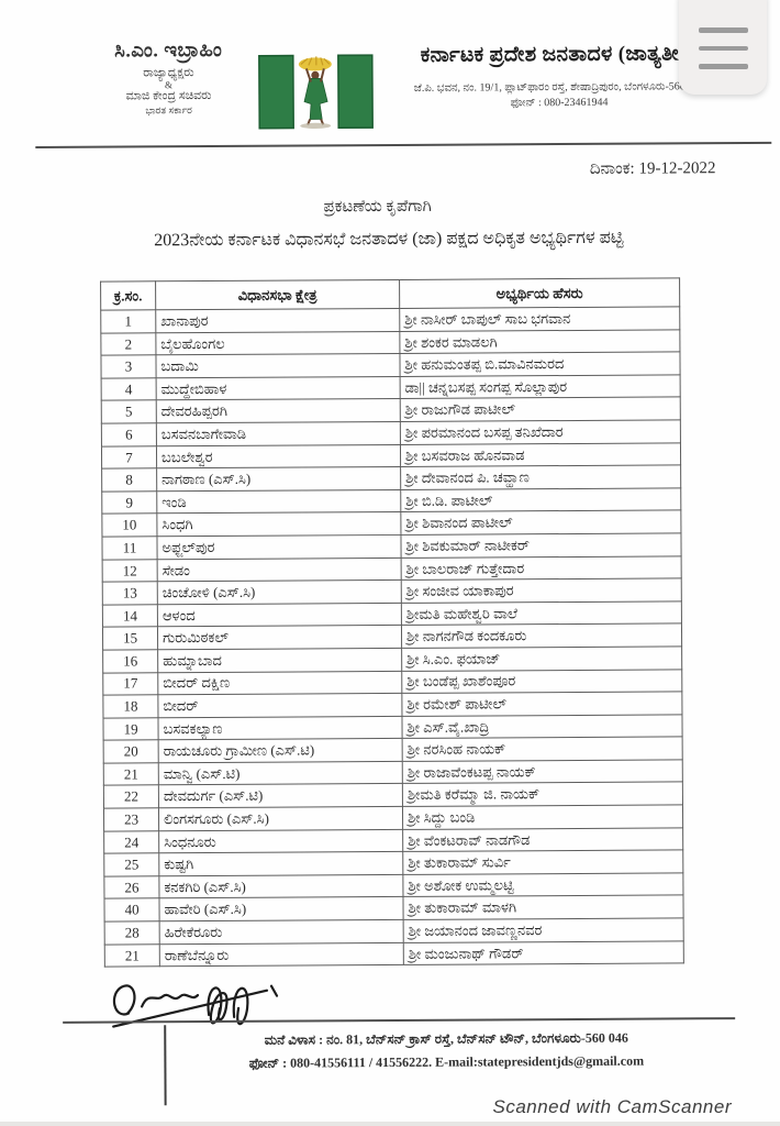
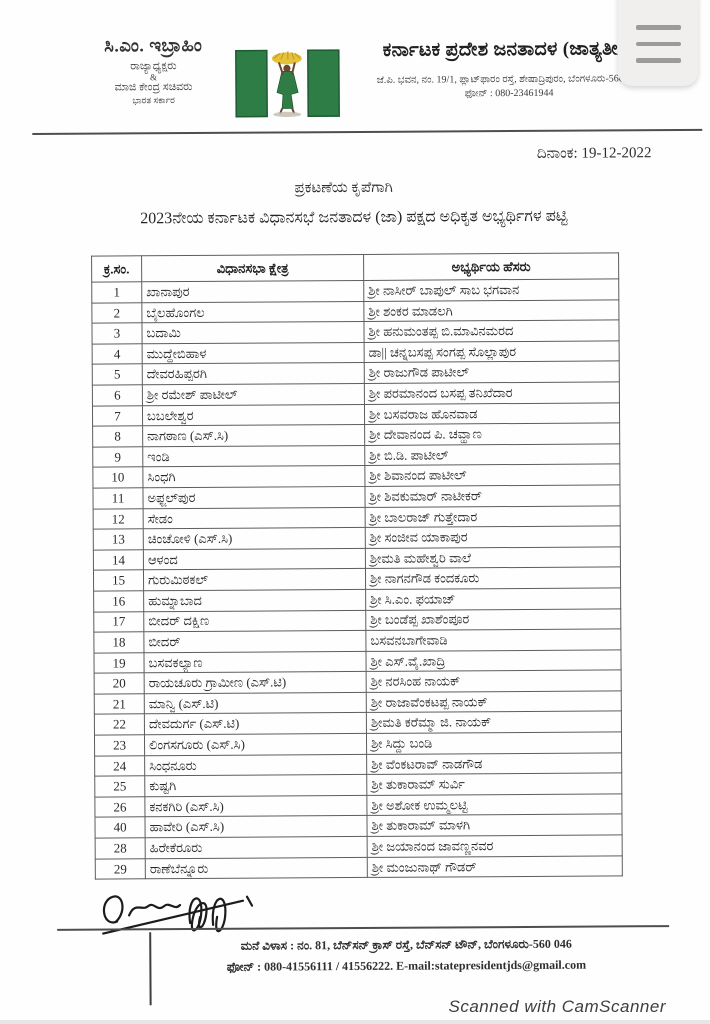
  ಸಿ.ಎಂ. ಇಬ್ರಾಹಿಂ
  ರಾಜ್ಯಾಧ್ಯಕ್ಷರು
  &
  ಮಾಜಿ ಕೇಂದ್ರ ಸಚಿವರು
  ಭಾರತ ಸರ್ಕಾರ
  ಕರ್ನಾಟಕ ಪ್ರದೇಶ ಜನತಾದಳ (ಜಾತ್ಯತೀ
  ಜೆ.ಪಿ. ಭವನ, ನಂ. 19/1, ಪ್ಲಾಟ್‌ಫಾರಂ ರಸ್ತೆ, ಶೇಷಾದ್ರಿಪುರಂ, ಬೆಂಗಳೂರು-56
  ಫೋನ್ : 080-23461944
  ದಿನಾಂಕ: 19-12-2022
  ಪ್ರಕಟಣೆಯ ಕೃಪೆಗಾಗಿ
  2023ನೇಯ ಕರ್ನಾಟಕ ವಿಧಾನಸಭೆ ಜನತಾದಳ (ಜಾ) ಪಕ್ಷದ ಅಧಿಕೃತ ಅಭ್ಯರ್ಥಿಗಳ ಪಟ್ಟಿ
  ಕ್ರ.ಸಂ.	ವಿಧಾನಸಭಾ ಕ್ಷೇತ್ರ	ಅಭ್ಯರ್ಥಿಯ ಹೆಸರು
  1	ಖಾನಾಪುರ	ಶ್ರೀ ನಾಸೀರ್ ಬಾಪುಲ್ ಸಾಬ ಭಗವಾನ
  2	ಬೈಲಹೊಂಗಲ	ಶ್ರೀ ಶಂಕರ ಮಾಡಲಗಿ
  3	ಬದಾಮಿ	ಶ್ರೀ ಹನುಮಂತಪ್ಪ ಬಿ.ಮಾವಿನಮರದ
  4	ಮುದ್ದೇಬಿಹಾಳ	ಡಾ|| ಚನ್ನಬಸಪ್ಪ ಸಂಗಪ್ಪ ಸೊಲ್ಲಾಪುರ
  5	ದೇವರಹಿಪ್ಪರಗಿ	ಶ್ರೀ ರಾಜುಗೌಡ ಪಾಟೀಲ್
- 6	ಬಸವನಬಾಗೇವಾಡಿ	ಶ್ರೀ ಪರಮಾನಂದ ಬಸಪ್ಪ ತನಿಖೆದಾರ
+ 6	ಶ್ರೀ ರಮೇಶ್ ಪಾಟೀಲ್	ಶ್ರೀ ಪರಮಾನಂದ ಬಸಪ್ಪ ತನಿಖೆದಾರ
  7	ಬಬಲೇಶ್ವರ	ಶ್ರೀ ಬಸವರಾಜ ಹೊನವಾಡ
  8	ನಾಗಠಾಣ (ಎಸ್.ಸಿ)	ಶ್ರೀ ದೇವಾನಂದ ಪಿ. ಚವ್ಹಾಣ
  9	ಇಂಡಿ	ಶ್ರೀ ಬಿ.ಡಿ. ಪಾಟೀಲ್
  10	ಸಿಂಧಗಿ	ಶ್ರೀ ಶಿವಾನಂದ ಪಾಟೀಲ್
  11	ಅಫ್ಜಲ್‌ಪುರ	ಶ್ರೀ ಶಿವಕುಮಾರ್ ನಾಟೀಕರ್
  12	ಸೇಡಂ	ಶ್ರೀ ಬಾಲರಾಜ್ ಗುತ್ತೇದಾರ
  13	ಚಿಂಚೋಳಿ (ಎಸ್.ಸಿ)	ಶ್ರೀ ಸಂಜೀವ ಯಾಕಾಪುರ
  14	ಆಳಂದ	ಶ್ರೀಮತಿ ಮಹೇಶ್ವರಿ ವಾಲೆ
  15	ಗುರುಮಿಠಕಲ್	ಶ್ರೀ ನಾಗನಗೌಡ ಕಂದಕೂರು
  16	ಹುಮ್ನಾಬಾದ	ಶ್ರೀ ಸಿ.ಎಂ. ಫಯಾಜ್
  17	ಬೀದರ್ ದಕ್ಷಿಣ	ಶ್ರೀ ಬಂಡೆಪ್ಪ ಖಾಶೆಂಪೂರ
- 18	ಬೀದರ್	ಶ್ರೀ ರಮೇಶ್ ಪಾಟೀಲ್
+ 18	ಬೀದರ್	ಬಸವನಬಾಗೇವಾಡಿ
  19	ಬಸವಕಲ್ಯಾಣ	ಶ್ರೀ ಎಸ್.ವೈ.ಖಾದ್ರಿ
  20	ರಾಯಚೂರು ಗ್ರಾಮೀಣ (ಎಸ್.ಟಿ)	ಶ್ರೀ ನರಸಿಂಹ ನಾಯಕ್
  21	ಮಾನ್ವಿ (ಎಸ್.ಟಿ)	ಶ್ರೀ ರಾಜಾವೆಂಕಟಪ್ಪ ನಾಯಕ್
  22	ದೇವದುರ್ಗ (ಎಸ್.ಟಿ)	ಶ್ರೀಮತಿ ಕರೆಮ್ಮಾ ಜಿ. ನಾಯಕ್
  23	ಲಿಂಗಸಗೂರು (ಎಸ್.ಸಿ)	ಶ್ರೀ ಸಿದ್ದು ಬಂಡಿ
  24	ಸಿಂಧನೂರು	ಶ್ರೀ ವೆಂಕಟರಾವ್ ನಾಡಗೌಡ
  25	ಕುಷ್ಟಗಿ	ಶ್ರೀ ತುಕಾರಾಮ್ ಸುರ್ವಿ
  26	ಕನಕಗಿರಿ (ಎಸ್.ಸಿ)	ಶ್ರೀ ಅಶೋಕ ಉಮ್ಮಲಟ್ಟಿ
  40	ಹಾವೇರಿ (ಎಸ್.ಸಿ)	ಶ್ರೀ ತುಕಾರಾಮ್ ಮಾಳಗಿ
  28	ಹಿರೇಕೆರೂರು	ಶ್ರೀ ಜಯಾನಂದ ಜಾವಣ್ಣನವರ
- 21	ರಾಣೆಬೆನ್ನೂರು	ಶ್ರೀ ಮಂಜುನಾಥ್ ಗೌಡರ್
+ 29	ರಾಣೆಬೆನ್ನೂರು	ಶ್ರೀ ಮಂಜುನಾಥ್ ಗೌಡರ್
  ಮನೆ ವಿಳಾಸ : ನಂ. 81, ಬೆನ್‌ಸನ್ ಕ್ರಾಸ್ ರಸ್ತೆ, ಬೆನ್‌ಸನ್ ಟೌನ್, ಬೆಂಗಳೂರು-560 046
  ಫೋನ್ : 080-41556111 / 41556222. E-mail:statepresidentjds@gmail.com
  Scanned with CamScanner
